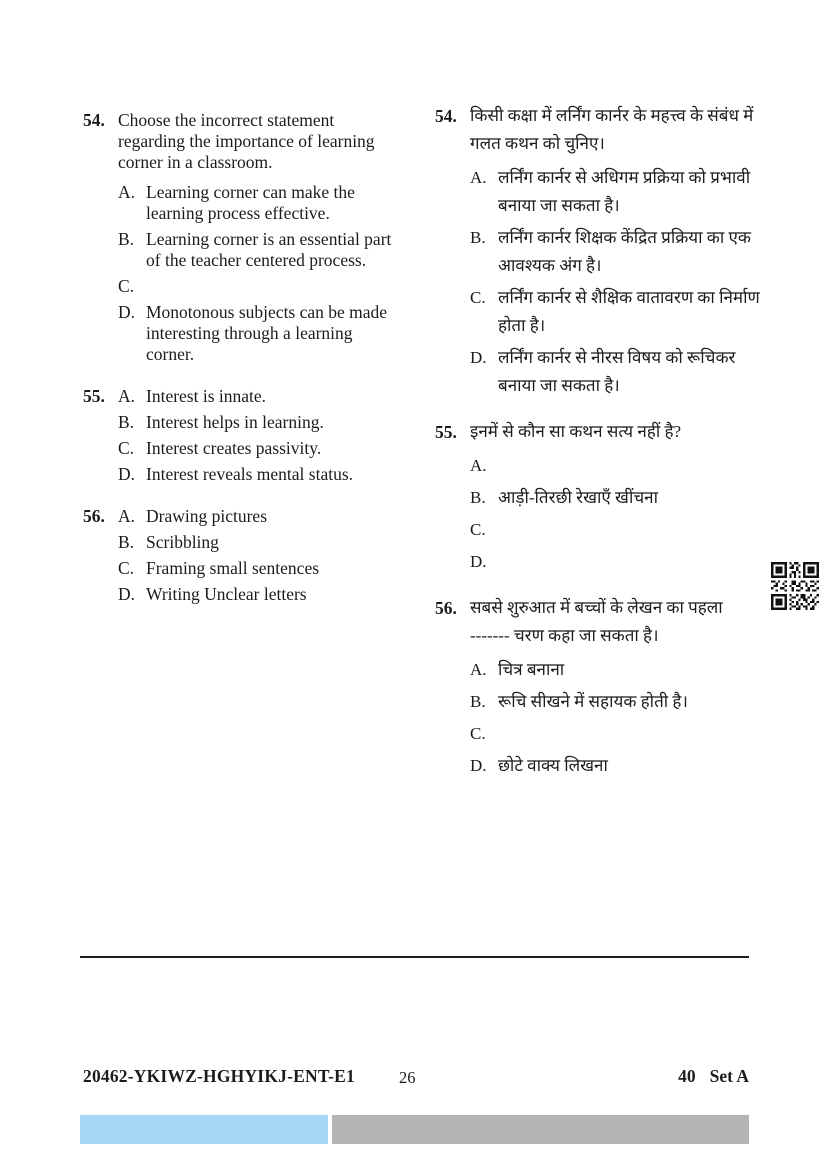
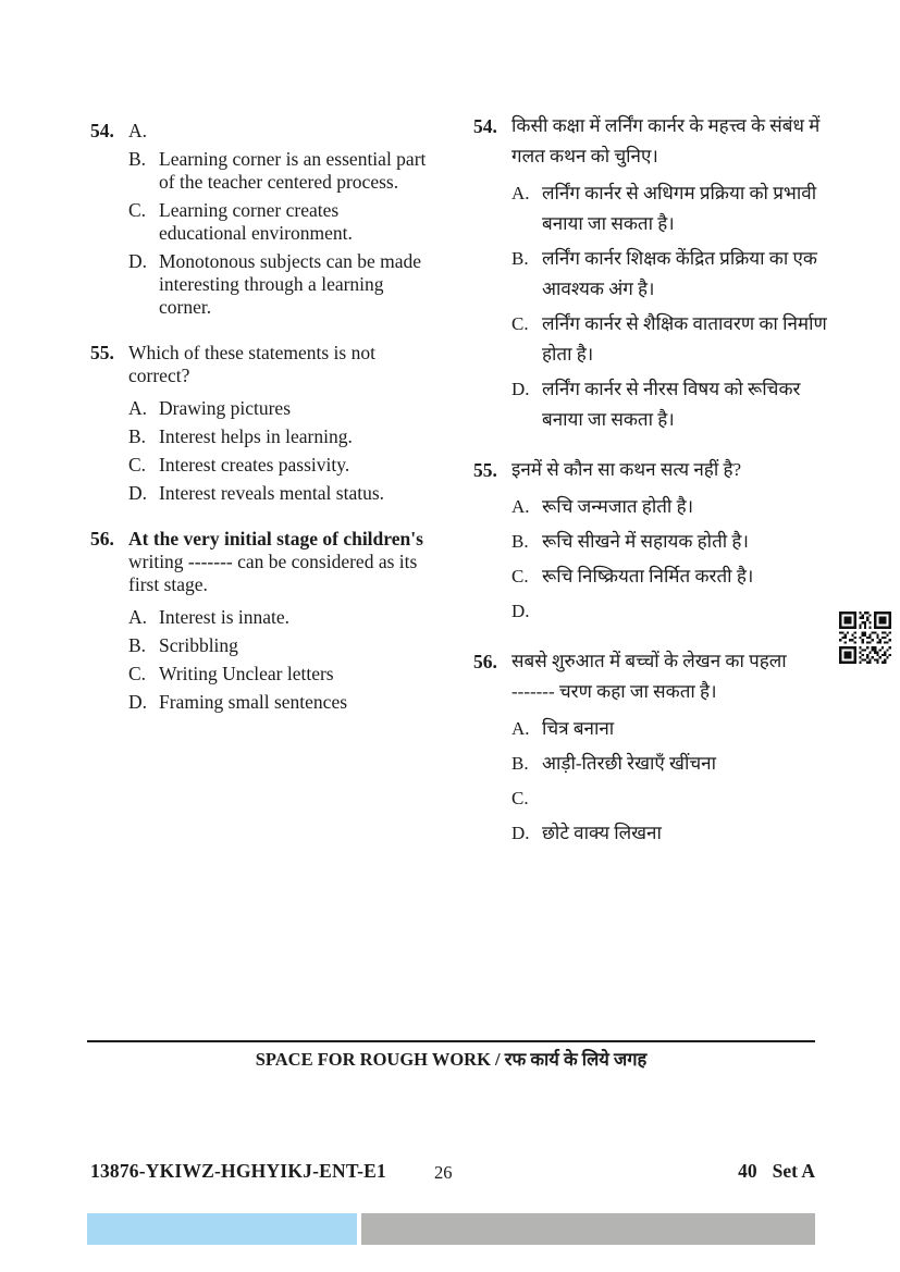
  54.
- Choose the incorrect statement
- regarding the importance of learning
- corner in a classroom.
  A.
- Learning corner can make the
- learning process effective.
  B.
  Learning corner is an essential part
  of the teacher centered process.
  C.
+ Learning corner creates
+ educational environment.
  D.
  Monotonous subjects can be made
  interesting through a learning
  corner.
  55.
+ Which of these statements is not
+ correct?
  A.
- Interest is innate.
+ Drawing pictures
  B.
  Interest helps in learning.
  C.
  Interest creates passivity.
  D.
  Interest reveals mental status.
  56.
+ At the very initial stage of children's
+ writing ------- can be considered as its
+ first stage.
  A.
- Drawing pictures
+ Interest is innate.
  B.
  Scribbling
  C.
- Framing small sentences
+ Writing Unclear letters
  D.
- Writing Unclear letters
+ Framing small sentences
  54.
  किसी कक्षा में लर्निंग कार्नर के महत्त्व के संबंध में
  गलत कथन को चुनिए।
  A.
  लर्निंग कार्नर से अधिगम प्रक्रिया को प्रभावी
  बनाया जा सकता है।
  B.
  लर्निंग कार्नर शिक्षक केंद्रित प्रक्रिया का एक
  आवश्यक अंग है।
  C.
  लर्निंग कार्नर से शैक्षिक वातावरण का निर्माण
  होता है।
  D.
  लर्निंग कार्नर से नीरस विषय को रूचिकर
  बनाया जा सकता है।
  55.
  इनमें से कौन सा कथन सत्य नहीं है?
  A.
+ रूचि जन्मजात होती है।
  B.
- आड़ी-तिरछी रेखाएँ खींचना
+ रूचि सीखने में सहायक होती है।
  C.
+ रूचि निष्क्रियता निर्मित करती है।
  D.
  56.
  सबसे शुरुआत में बच्चों के लेखन का पहला
  ------- चरण कहा जा सकता है।
  A.
  चित्र बनाना
  B.
- रूचि सीखने में सहायक होती है।
+ आड़ी-तिरछी रेखाएँ खींचना
  C.
  D.
  छोटे वाक्य लिखना
+ SPACE FOR ROUGH WORK / रफ कार्य के लिये जगह
- 20462-YKIWZ-HGHYIKJ-ENT-E1
+ 13876-YKIWZ-HGHYIKJ-ENT-E1
  26
  40 Set A
